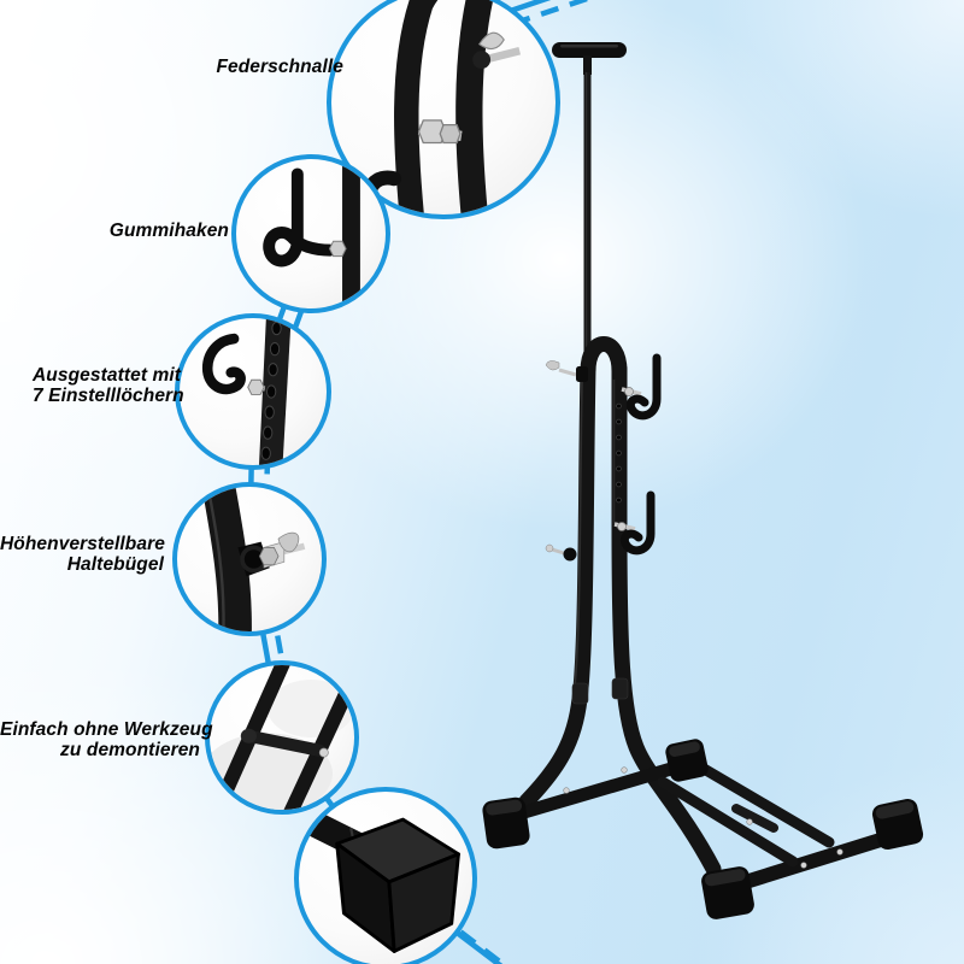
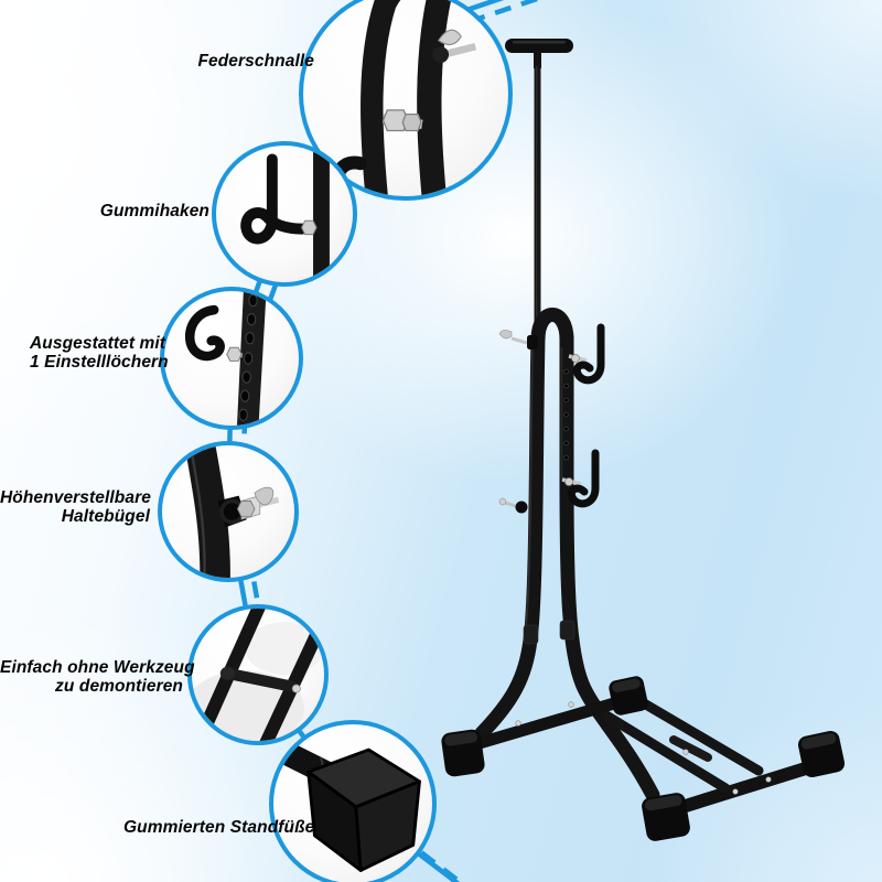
  Federschnalle
  Gummihaken
  Ausgestattet mit
- 7 Einstelllöchern
+ 1 Einstelllöchern
  Höhenverstellbare
  Haltebügel
  Einfach ohne Werkzeug
  zu demontieren
+ Gummierten Standfüße
